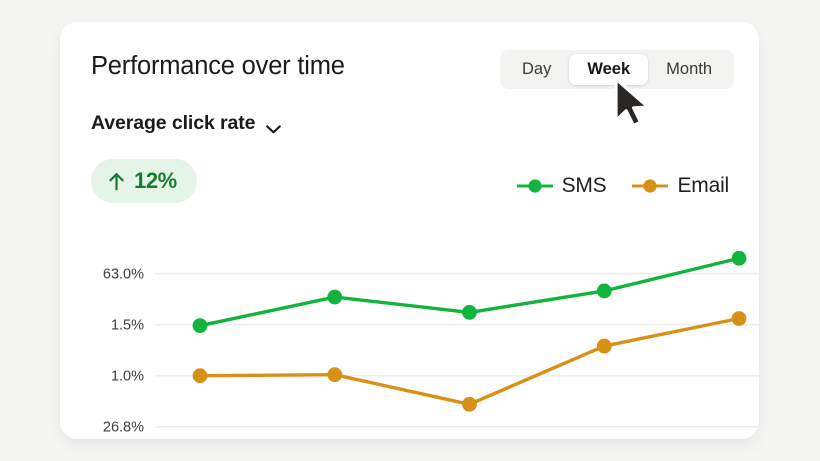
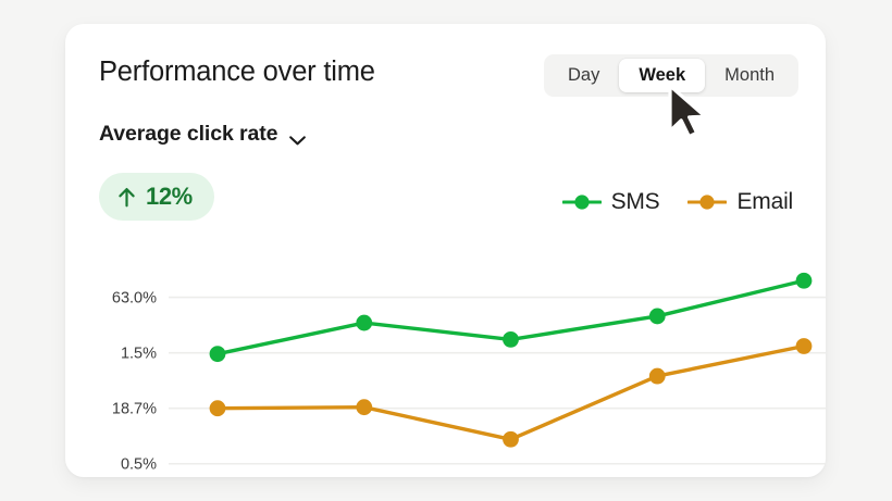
  Performance over time
  Day
  Week
  Month
  Average click rate
  12%
  SMS
  Email
- 26.8%
+ 0.5%
- 1.0%
+ 18.7%
  1.5%
  63.0%
